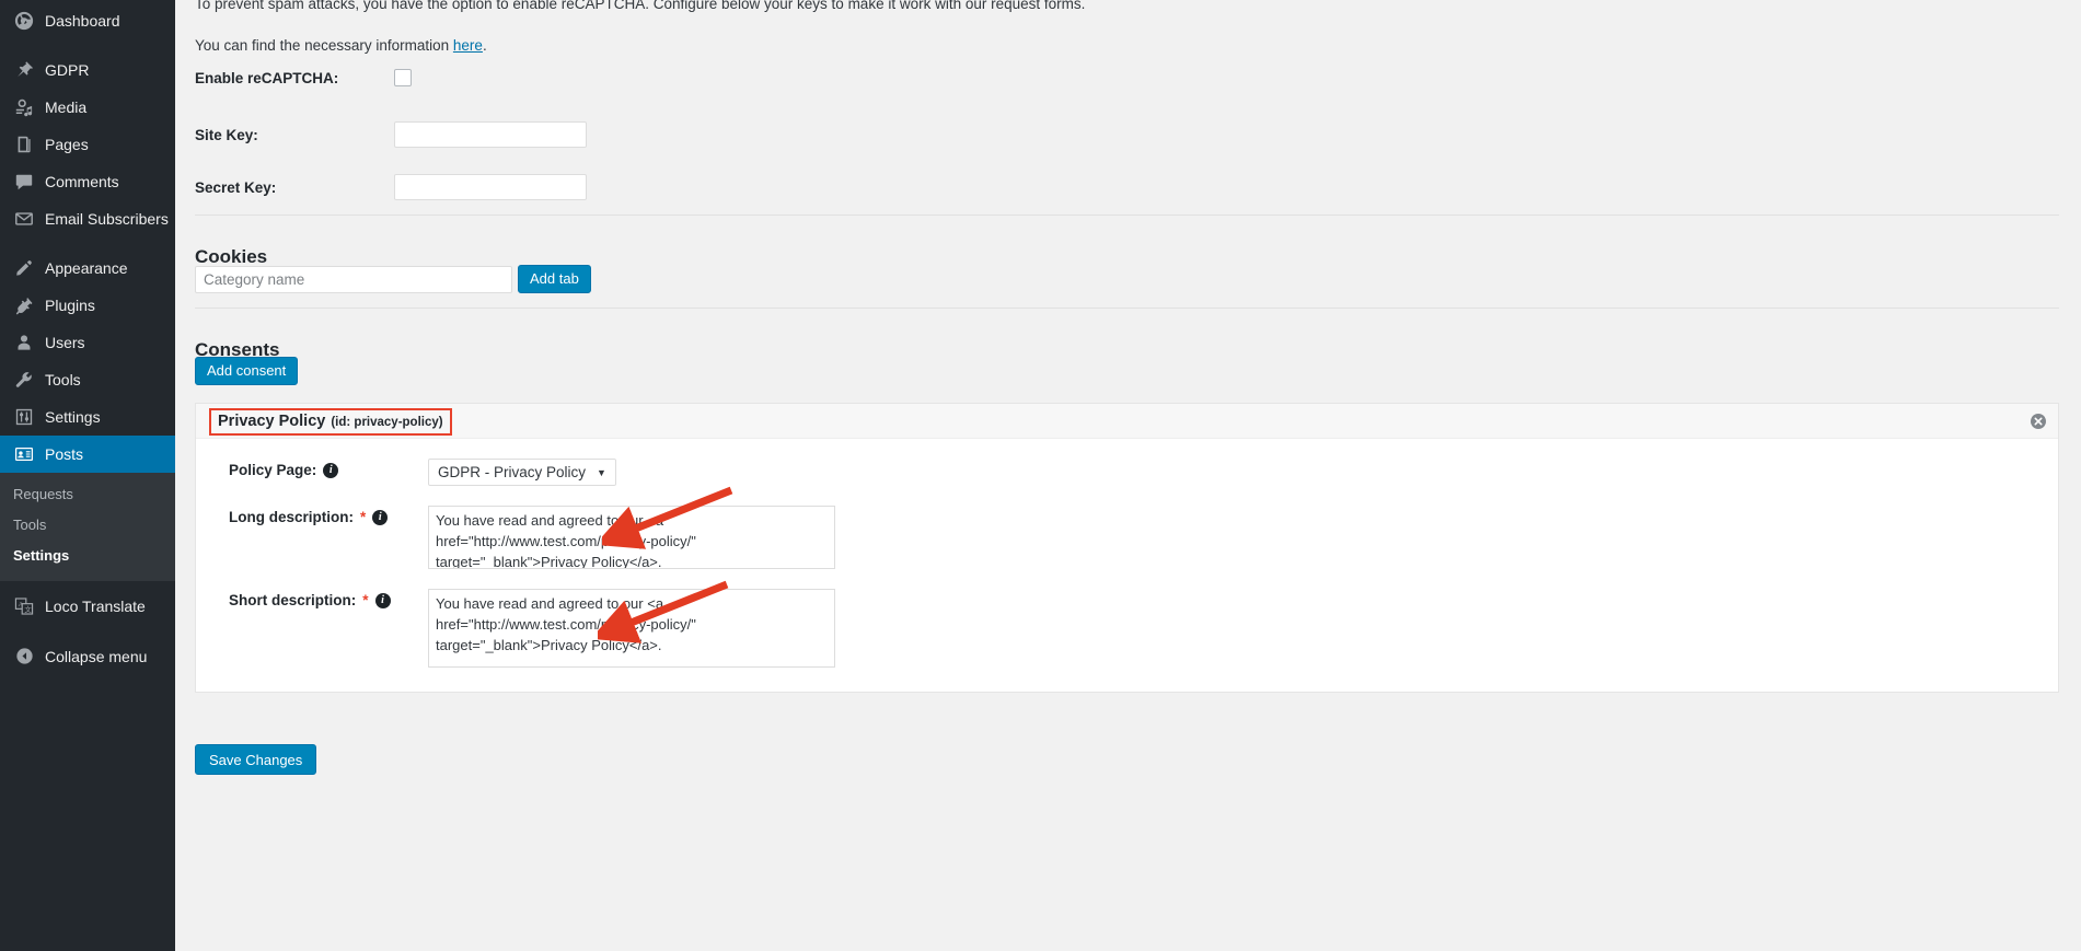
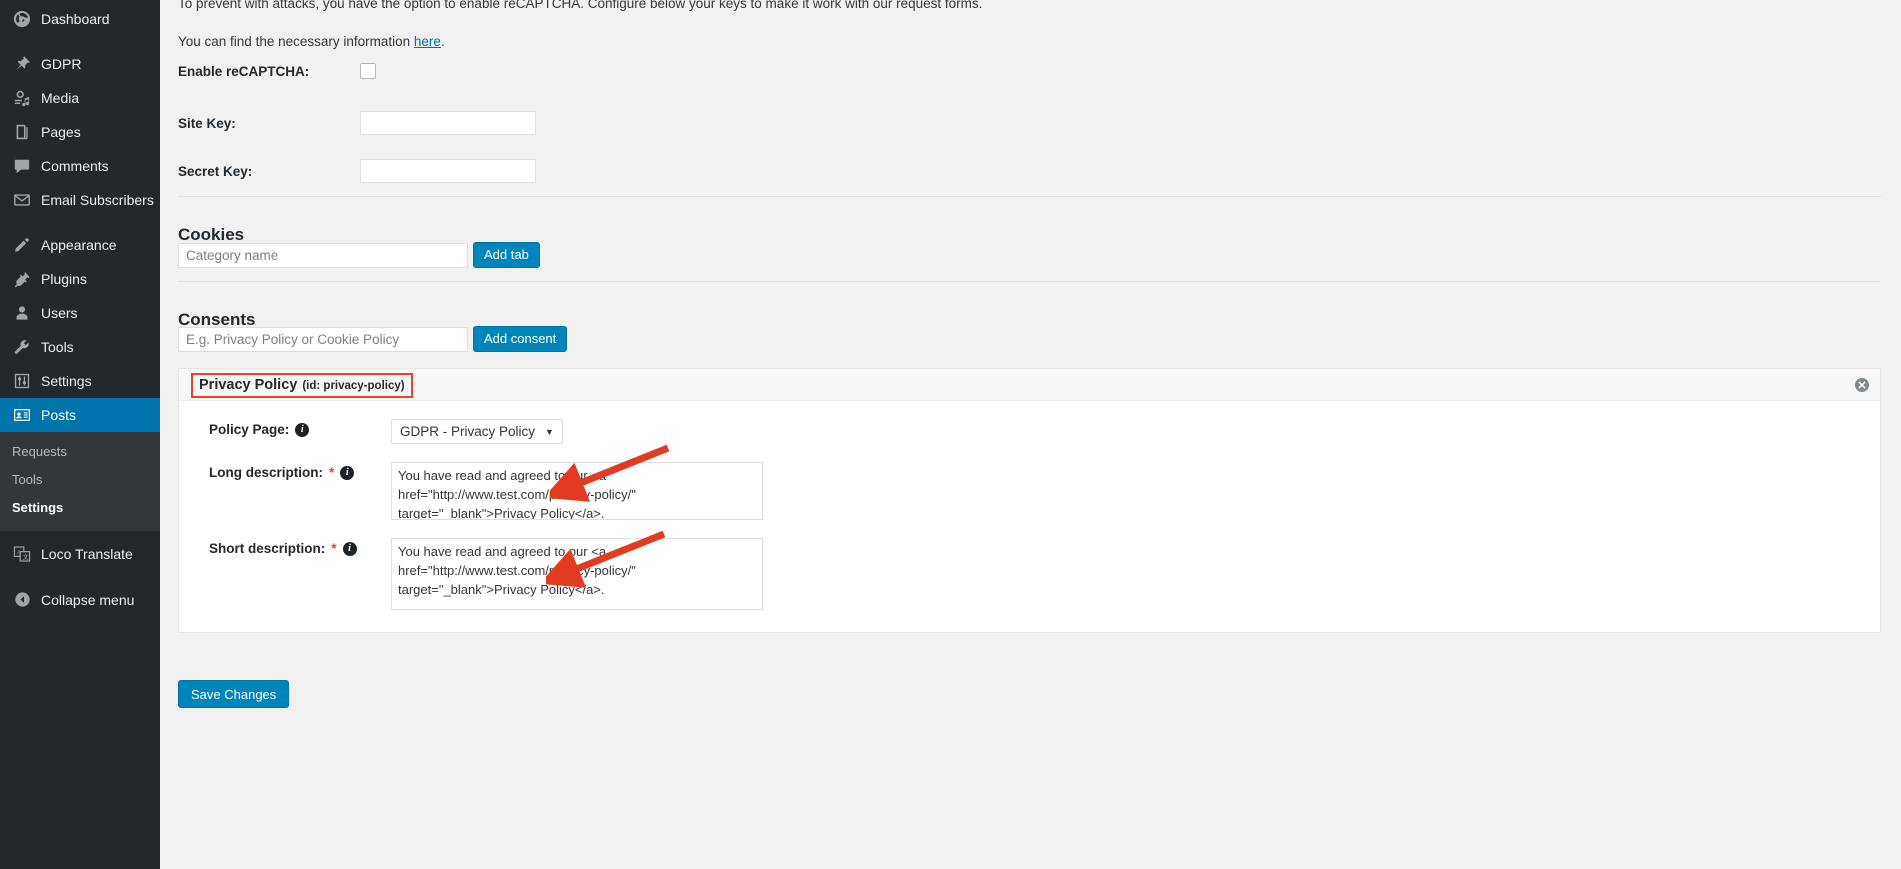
  Dashboard
  GDPR
  Media
  Pages
  Comments
  Email Subscribers
  Appearance
  Plugins
  Users
  Tools
  Settings
  Posts
  Requests
  Tools
  Settings
  Loco Translate
  Collapse menu
- To prevent spam attacks, you have the option to enable reCAPTCHA. Configure below your keys to make it work with our request forms.
+ To prevent with attacks, you have the option to enable reCAPTCHA. Configure below your keys to make it work with our request forms.
  You can find the necessary information here.
  Enable reCAPTCHA:
  Site Key:
  Secret Key:
  Cookies
  Category name
  Add tab
  Consents
+ E.g. Privacy Policy or Cookie Policy
  Add consent
  Privacy Policy
  (id: privacy-policy)
  Policy Page:
  i
  GDPR - Privacy Policy
  ▼
  Long description:
  *
  i
  Short description:
  *
  i
  Save Changes
